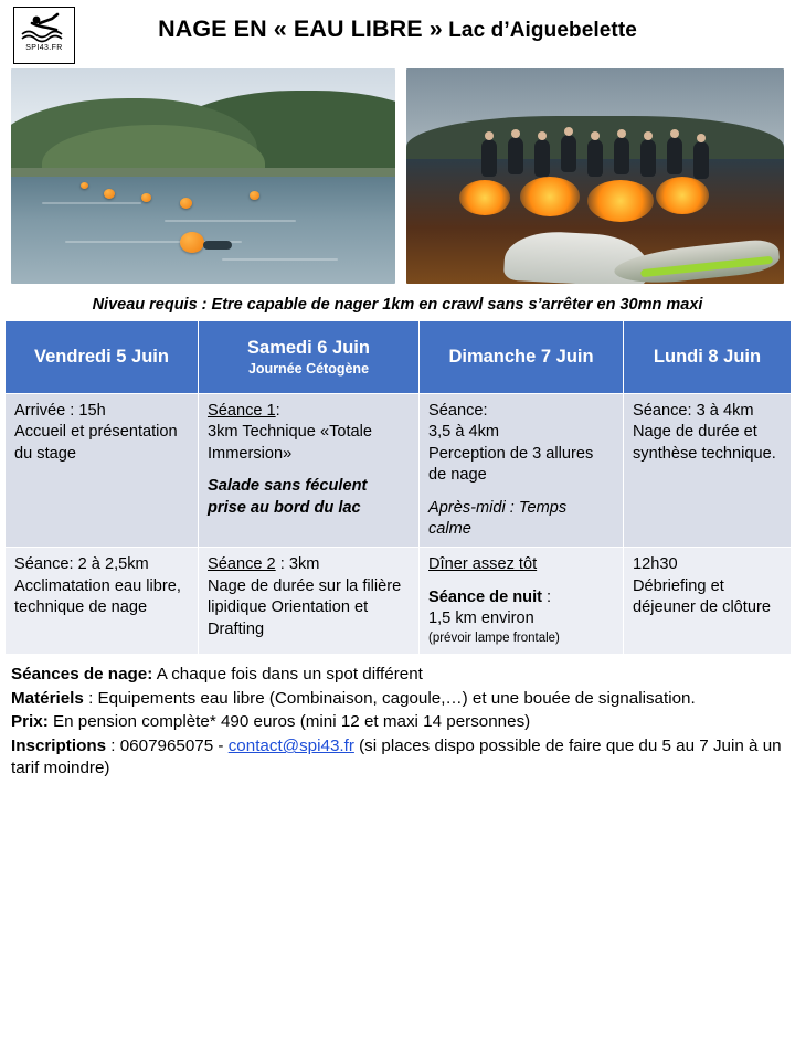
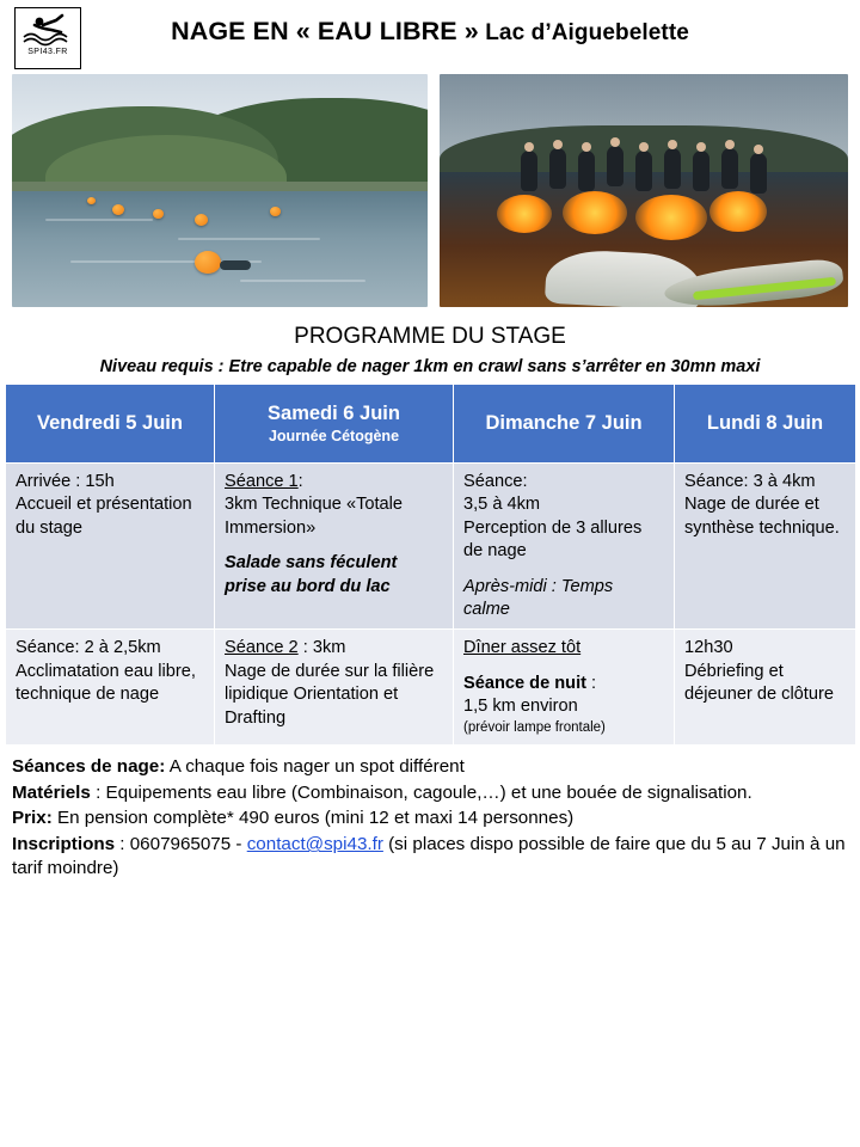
  NAGE EN « EAU LIBRE » Lac d’Aiguebelette
+ PROGRAMME DU STAGE
  Niveau requis : Etre capable de nager 1km en crawl sans s’arrêter en 30mn maxi
  Vendredi 5 Juin	Samedi 6 Juin Journée Cétogène	Dimanche 7 Juin	Lundi 8 Juin
  Arrivée : 15h Accueil et présentation du stage	Séance 1: 3km Technique «Totale Immersion» Salade sans féculent prise au bord du lac	Séance: 3,5 à 4km Perception de 3 allures de nage Après-midi : Temps calme	Séance: 3 à 4km Nage de durée et synthèse technique.
  Séance: 2 à 2,5km Acclimatation eau libre, technique de nage	Séance 2 : 3km Nage de durée sur la filière lipidique Orientation et Drafting	Dîner assez tôt Séance de nuit : 1,5 km environ (prévoir lampe frontale)	12h30 Débriefing et déjeuner de clôture
- Séances de nage: A chaque fois dans un spot différent
+ Séances de nage: A chaque fois nager un spot différent
  Matériels : Equipements eau libre (Combinaison, cagoule,…) et une bouée de signalisation.
  Prix: En pension complète* 490 euros (mini 12 et maxi 14 personnes)
  Inscriptions : 0607965075 - contact@spi43.fr (si places dispo possible de faire que du 5 au 7 Juin à un tarif moindre)
